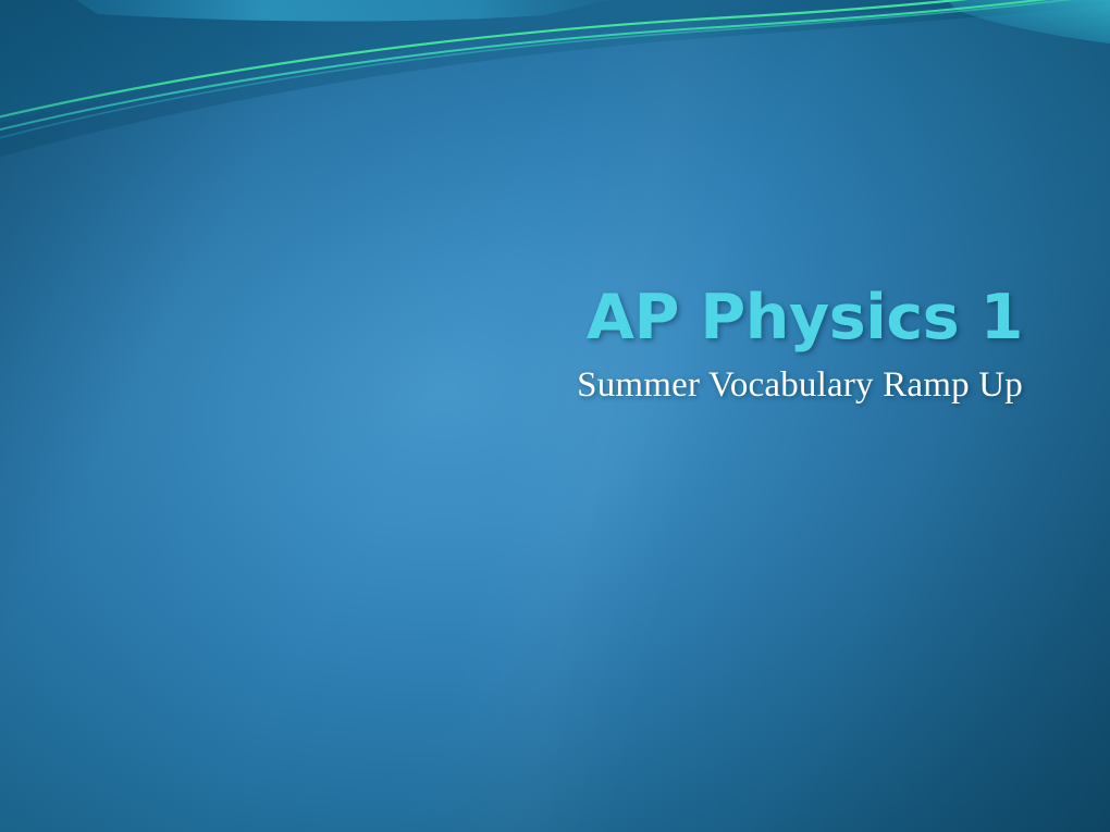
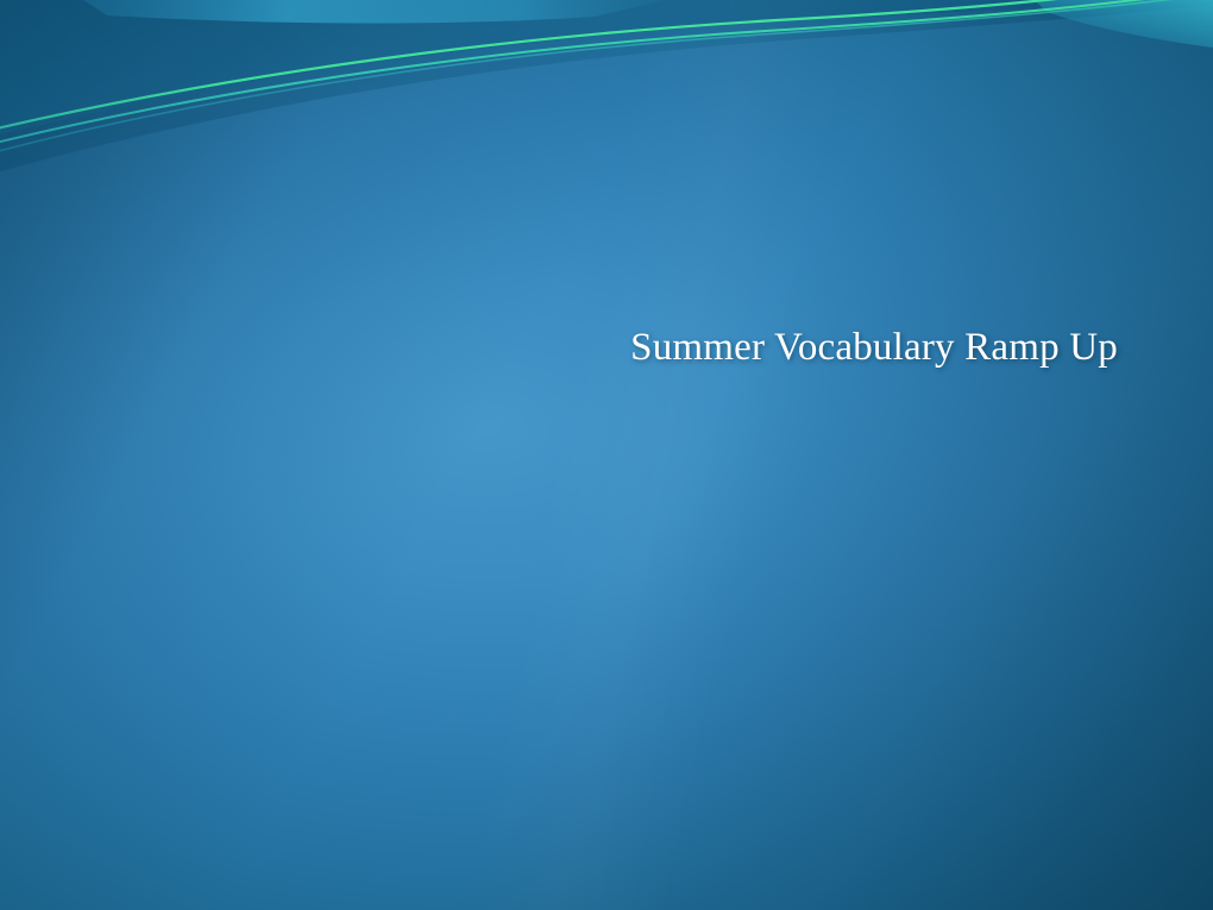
- AP Physics 1
  Summer Vocabulary Ramp Up
